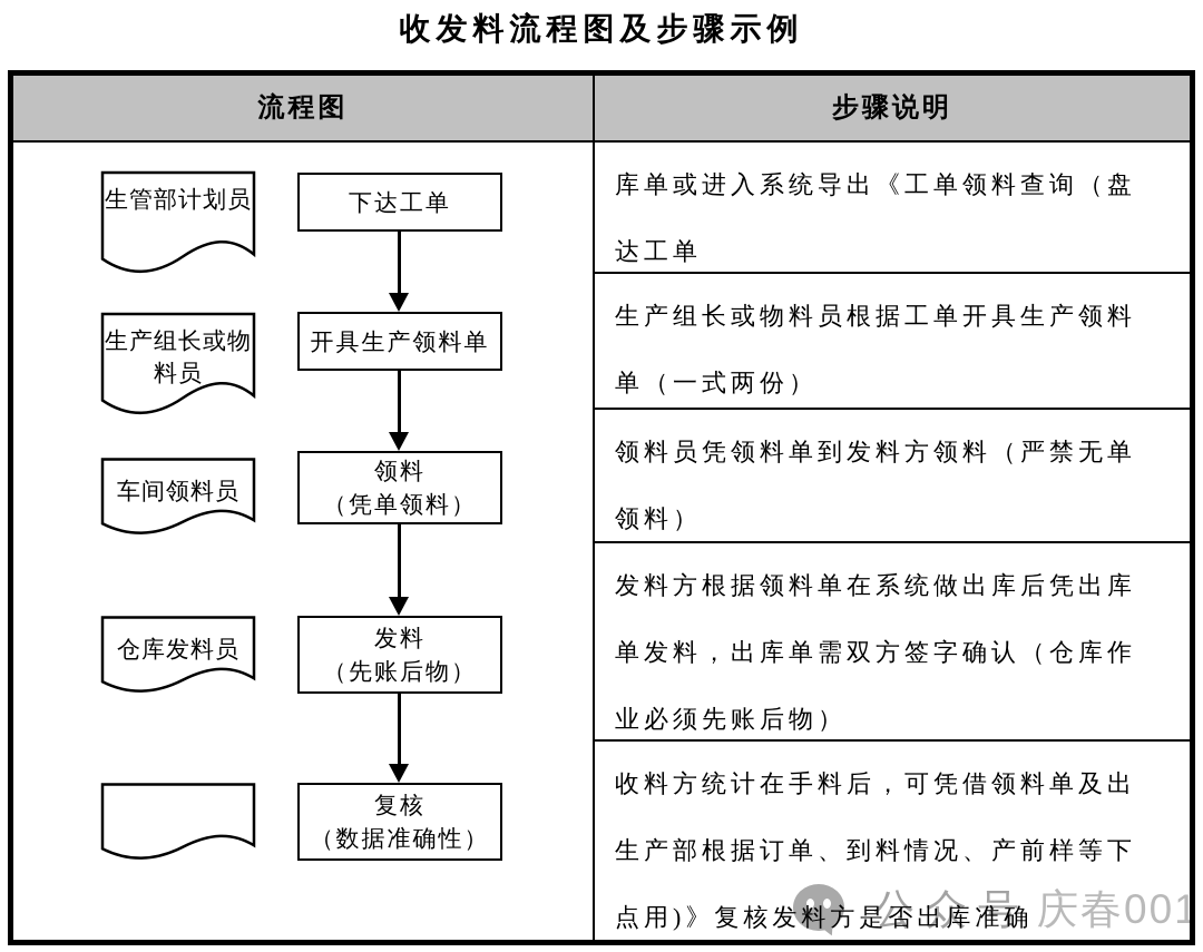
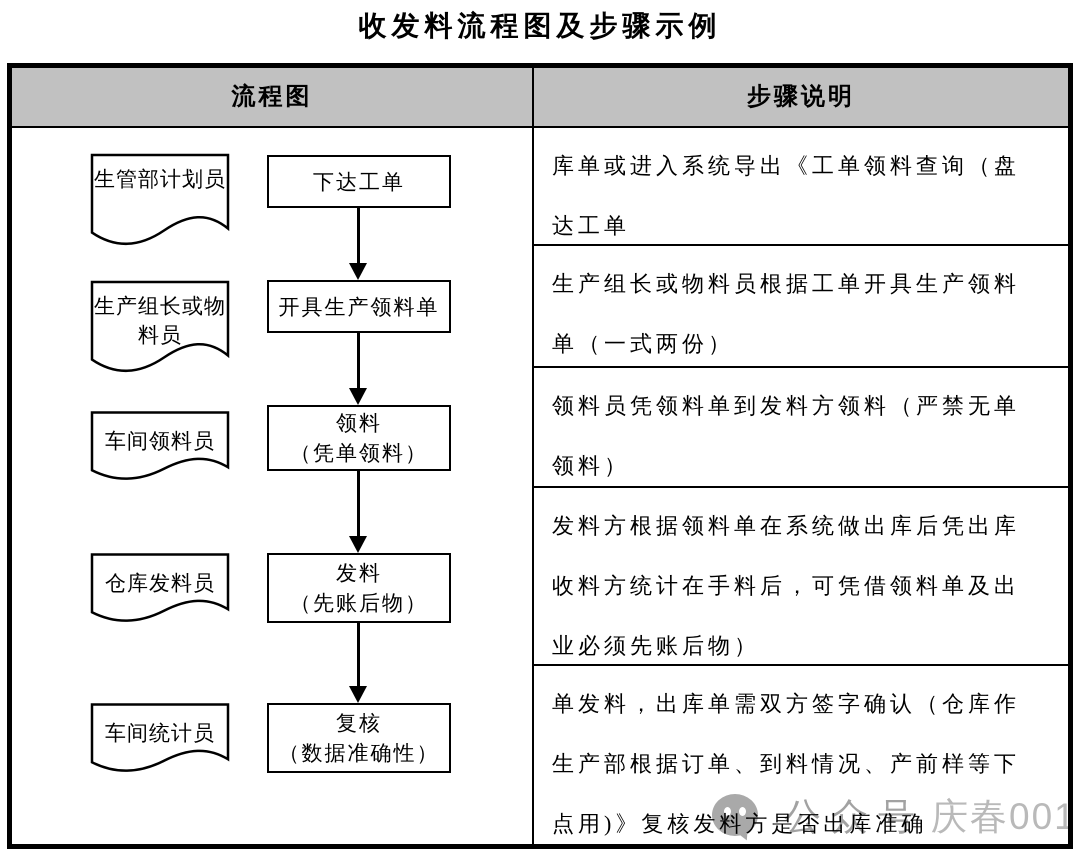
  收发料流程图及步骤示例
  公众号
  庆春001
  流程图
  步骤说明
  生管部计划员
  生产组长或物料员
  车间领料员
  仓库发料员
+ 车间统计员
  下达工单
  开具生产领料单
  领料
  （凭单领料）
  发料
  （先账后物）
  复核
  （数据准确性）
  库单或进入系统导出《工单领料查询（盘
  达工单
  生产组长或物料员根据工单开具生产领料
  单（一式两份）
  领料员凭领料单到发料方领料（严禁无单
  领料）
  发料方根据领料单在系统做出库后凭出库
- 单发料，出库单需双方签字确认（仓库作
+ 收料方统计在手料后，可凭借领料单及出
  业必须先账后物）
- 收料方统计在手料后，可凭借领料单及出
+ 单发料，出库单需双方签字确认（仓库作
  生产部根据订单、到料情况、产前样等下
  点用)》复核发料方是否出库准确
